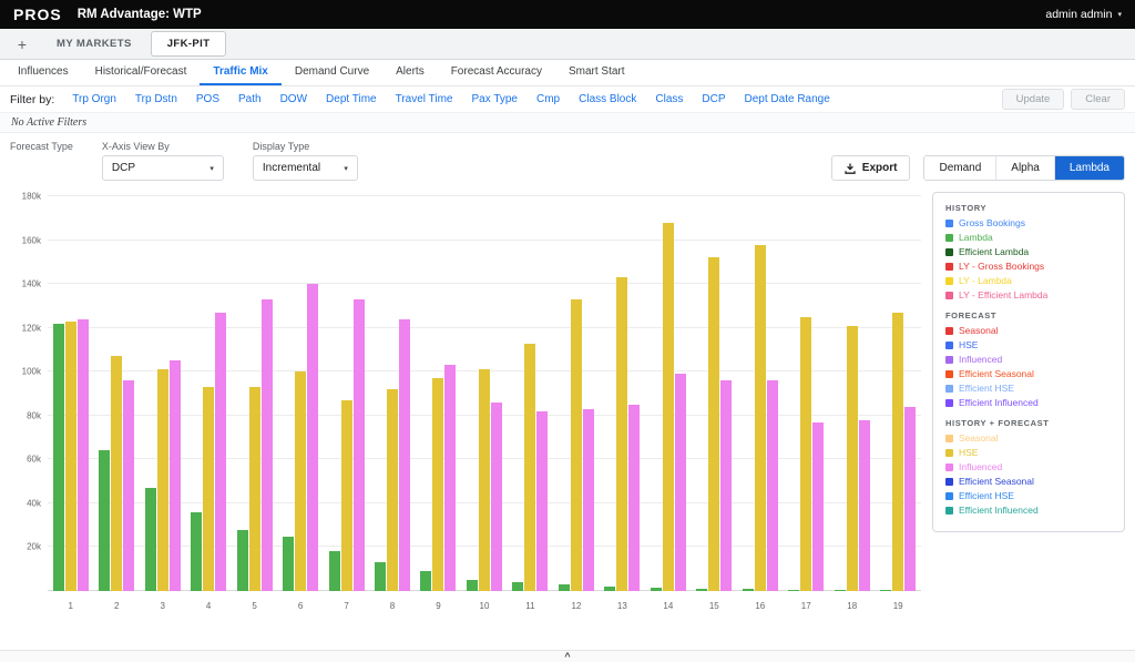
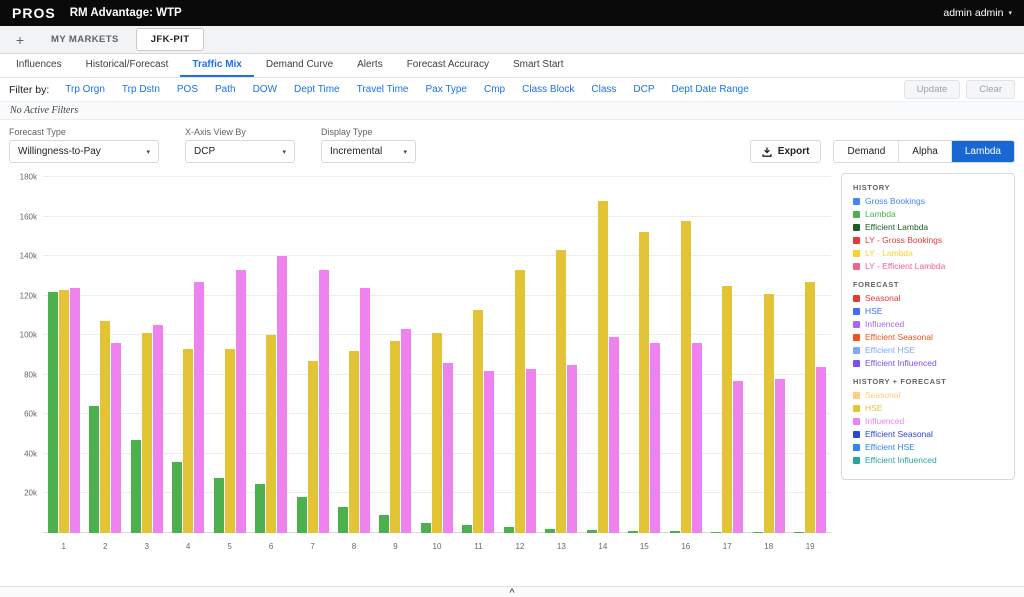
  PROS
  RM Advantage: WTP
  admin admin
  +
  MY MARKETS
  JFK-PIT
  Influences
  Historical/Forecast
  Traffic Mix
  Demand Curve
  Alerts
  Forecast Accuracy
  Smart Start
  Filter by:
  Trp Orgn
  Trp Dstn
  POS
  Path
  DOW
  Dept Time
  Travel Time
  Pax Type
  Cmp
  Class Block
  Class
  DCP
  Dept Date Range
  Update
  Clear
  No Active Filters
  Forecast Type
+ Willingness-to-Pay
  X-Axis View By
  DCP
  Display Type
  Incremental
  Export
  Demand
  Alpha
  Lambda
  20k
  40k
  60k
  80k
  100k
  120k
  140k
  160k
  180k
  1
  2
  3
  4
  5
  6
  7
  8
  9
  10
  11
  12
  13
  14
  15
  16
  17
  18
  19
  HISTORY
  Gross Bookings
  Lambda
  Efficient Lambda
  LY - Gross Bookings
  LY - Lambda
  LY - Efficient Lambda
  FORECAST
  Seasonal
  HSE
  Influenced
  Efficient Seasonal
  Efficient HSE
  Efficient Influenced
  HISTORY + FORECAST
  Seasonal
  HSE
  Influenced
  Efficient Seasonal
  Efficient HSE
  Efficient Influenced
  ^
